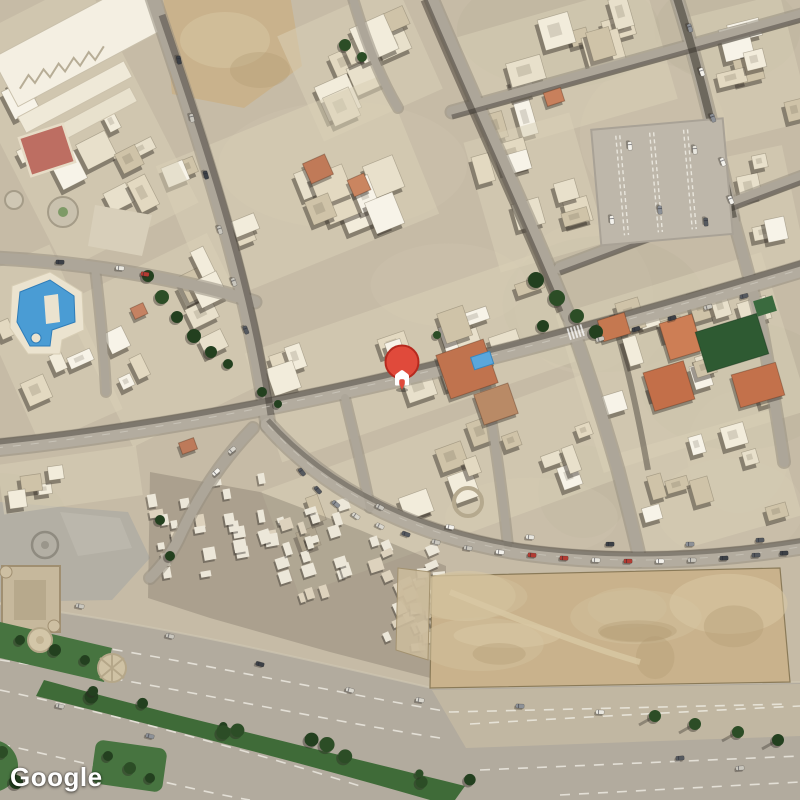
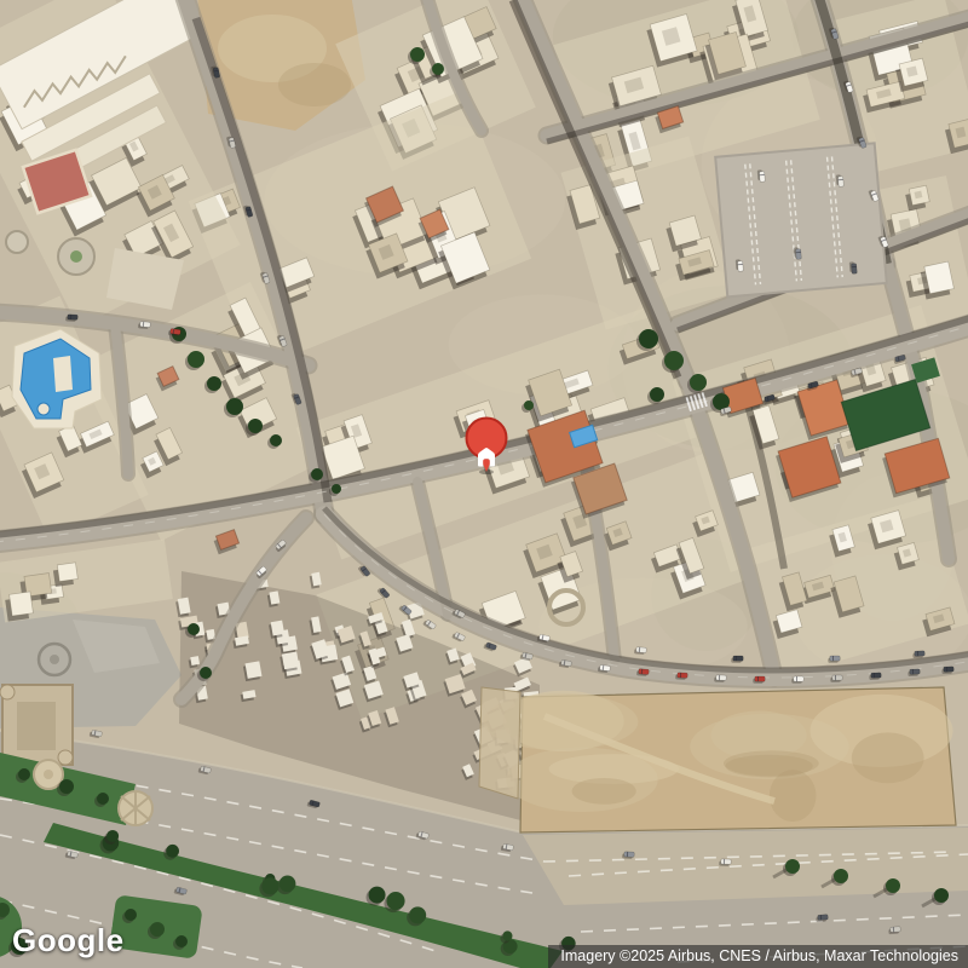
  Google
+ Imagery ©2025 Airbus, CNES / Airbus, Maxar Technologies
